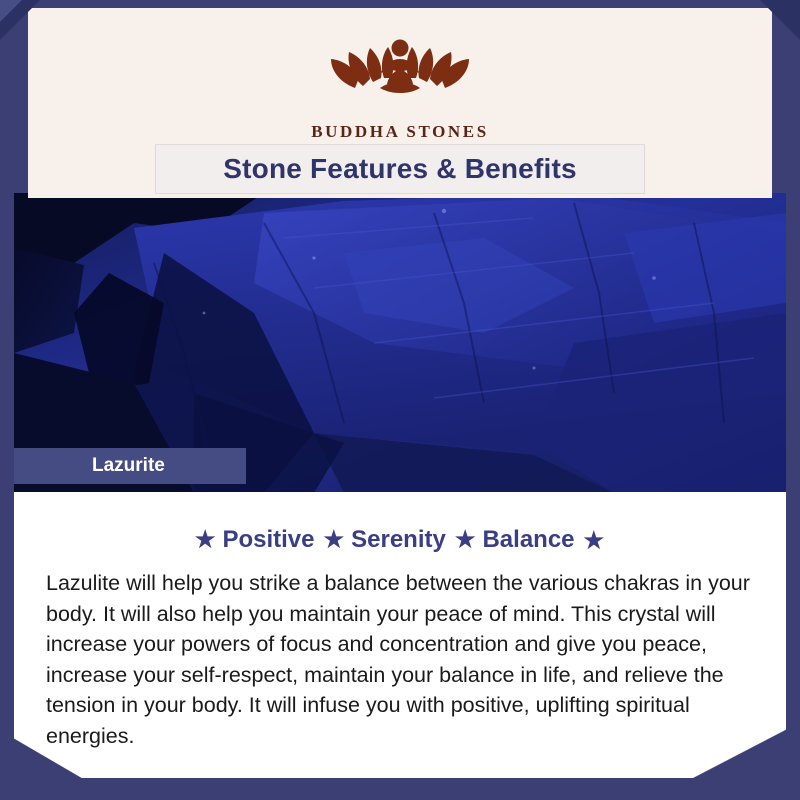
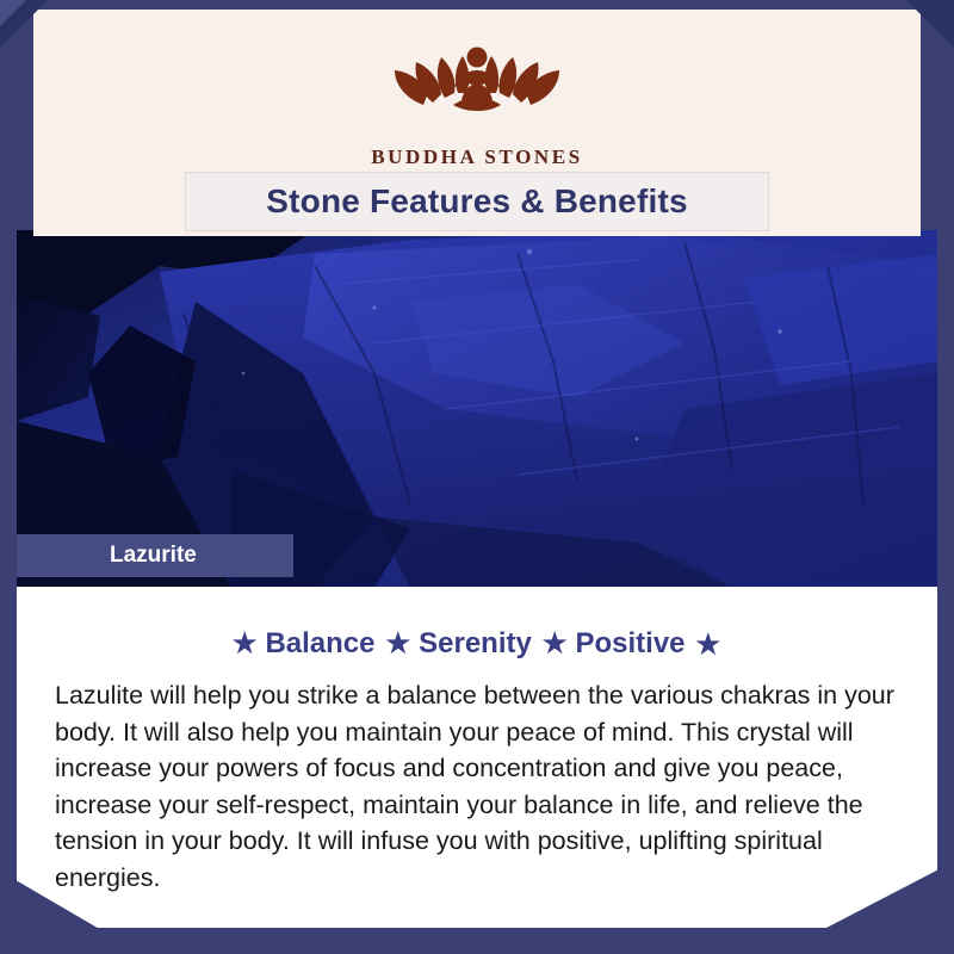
  BUDDHA STONES
  Stone Features & Benefits
  Lazurite
  ★
- Positive
+ Balance
  ★
  Serenity
  ★
- Balance
+ Positive
  ★
  Lazulite will help you strike a balance between the various chakras in your body. It will also help you maintain your peace of mind. This crystal will increase your powers of focus and concentration and give you peace, increase your self-respect, maintain your balance in life, and relieve the tension in your body. It will infuse you with positive, uplifting spiritual s.
